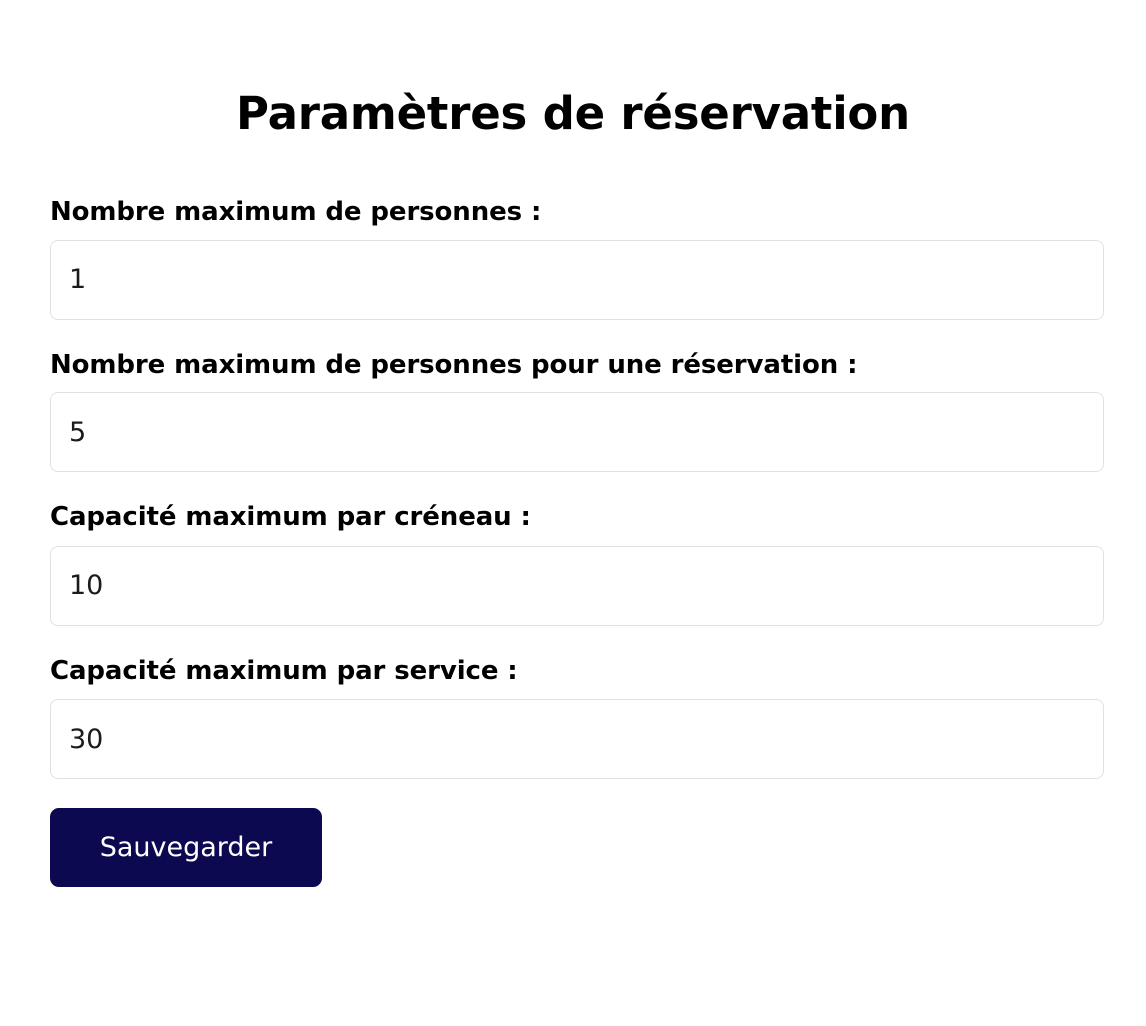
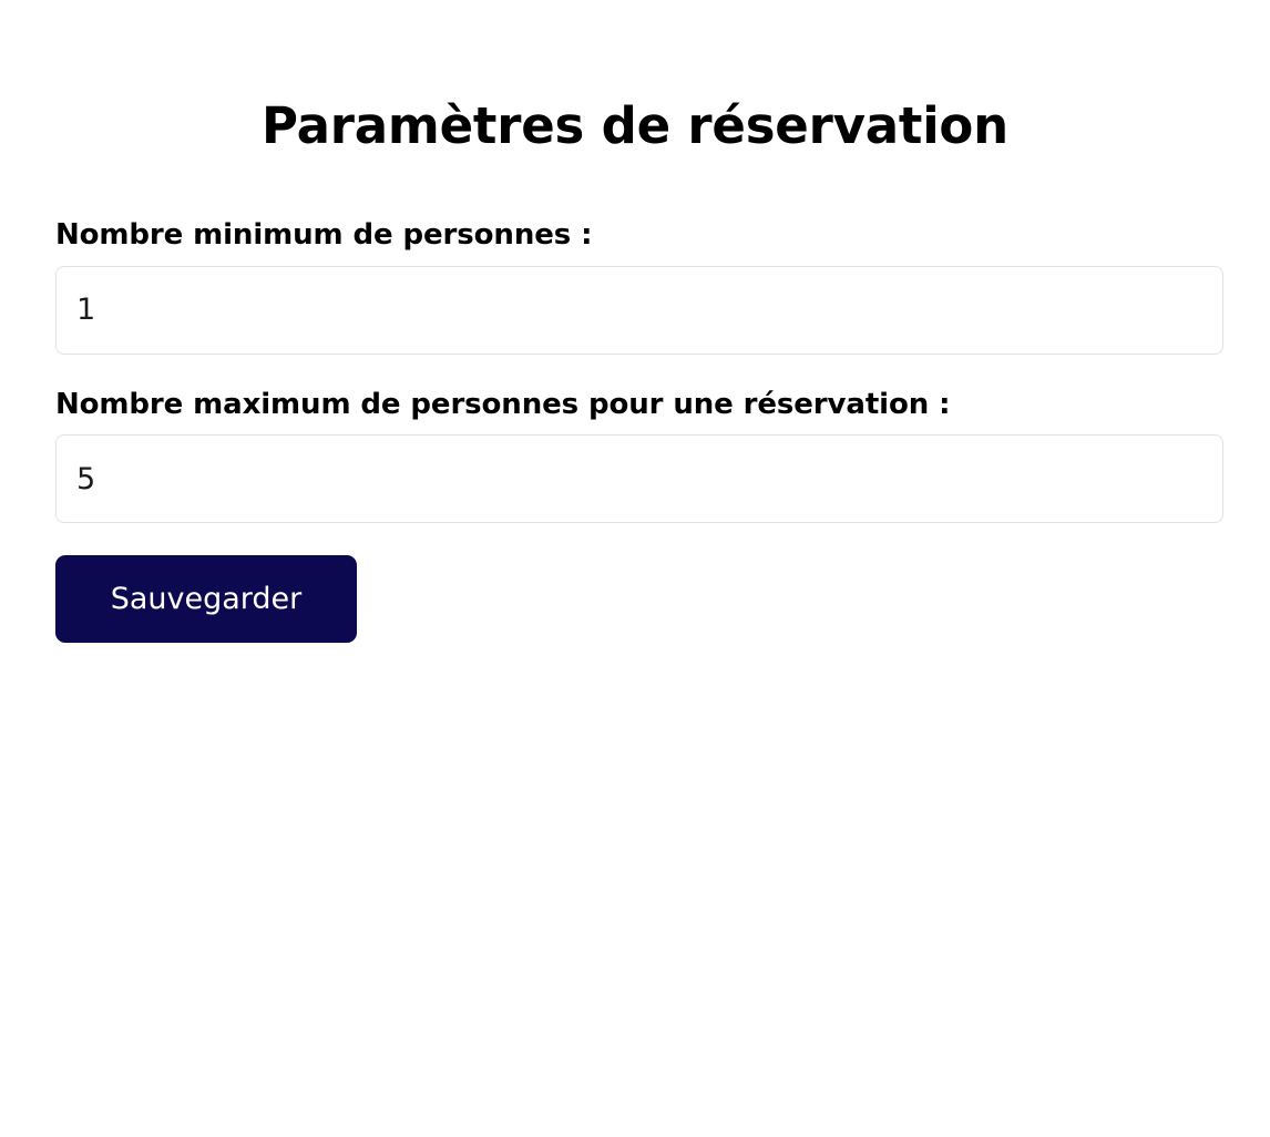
  Paramètres de réservation
- Nombre maximum de personnes :
+ Nombre minimum de personnes :
  1
  Nombre maximum de personnes pour une réservation :
  5
- Capacité maximum par créneau :
- 10
- Capacité maximum par service :
- 30
  Sauvegarder
